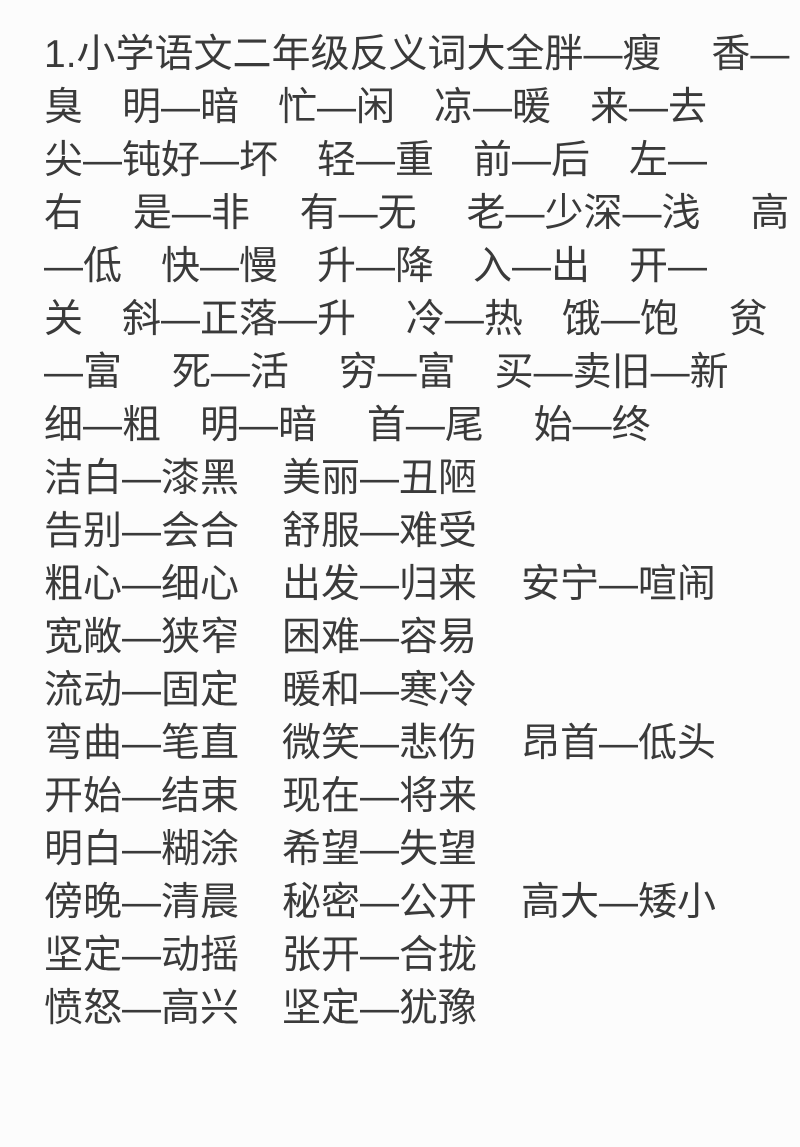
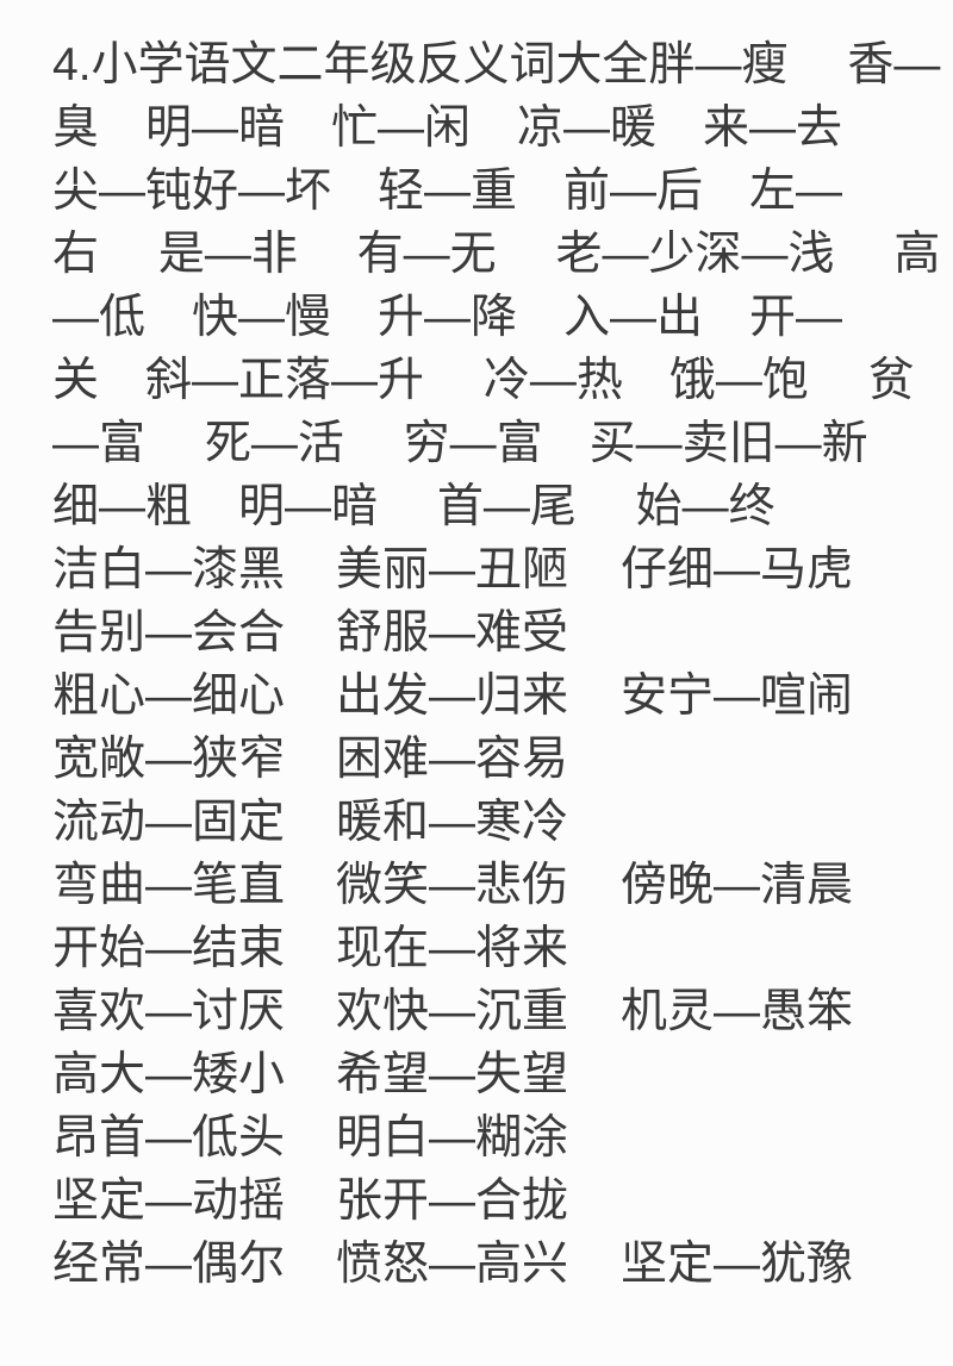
- 1.小学语文二年级反义词大全胖—瘦 香—
+ 4.小学语文二年级反义词大全胖—瘦 香—
  臭 明—暗 忙—闲 凉—暖 来—去
  尖—钝好—坏 轻—重 前—后 左—
  右 是—非 有—无 老—少深—浅 高
  —低 快—慢 升—降 入—出 开—
  关 斜—正落—升 冷—热 饿—饱 贫
  —富 死—活 穷—富 买—卖旧—新
  细—粗 明—暗 首—尾 始—终
  洁白—漆黑
  美丽—丑陋
+ 仔细—马虎
  告别—会合
  舒服—难受
  粗心—细心
  出发—归来
  安宁—喧闹
  宽敞—狭窄
  困难—容易
  流动—固定
  暖和—寒冷
  弯曲—笔直
  微笑—悲伤
- 昂首—低头
+ 傍晚—清晨
  开始—结束
  现在—将来
+ 喜欢—讨厌
+ 欢快—沉重
+ 机灵—愚笨
- 明白—糊涂
+ 高大—矮小
  希望—失望
- 傍晚—清晨
+ 昂首—低头
- 秘密—公开
- 高大—矮小
+ 明白—糊涂
  坚定—动摇
  张开—合拢
+ 经常—偶尔
  愤怒—高兴
  坚定—犹豫
